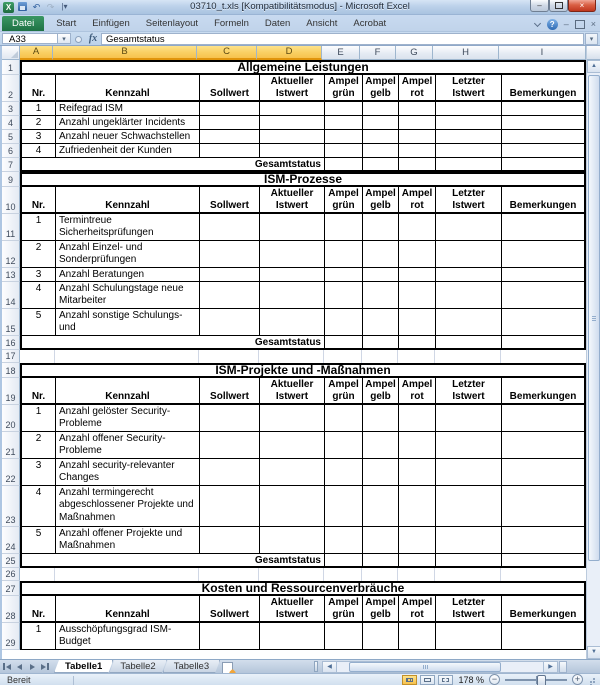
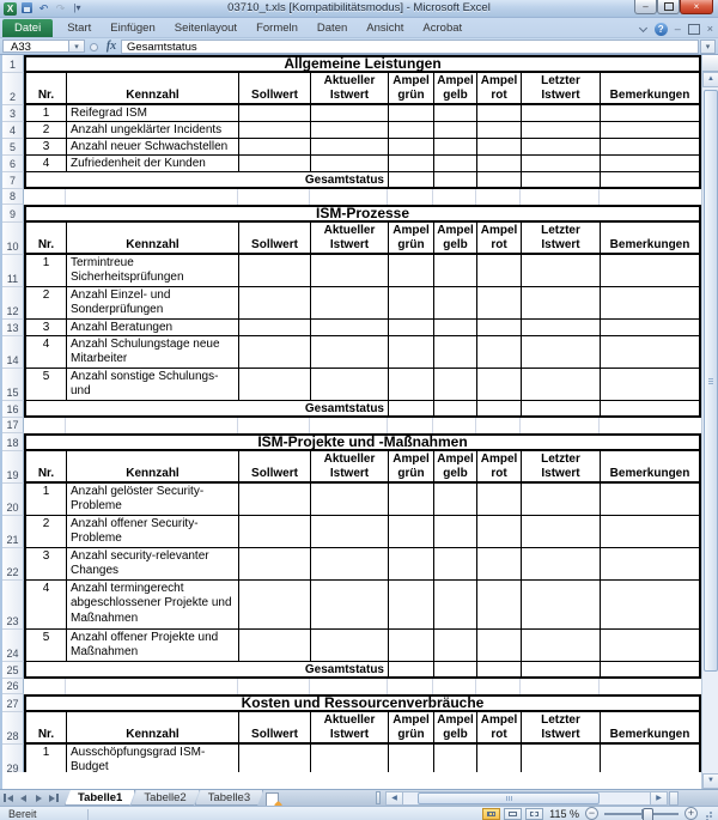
  X
  ↶
  ↷
  |▾
  03710_t.xls [Kompatibilitätsmodus] - Microsoft Excel
  –
  ×
  Datei
  Start
  Einfügen
  Seitenlayout
  Formeln
  Daten
  Ansicht
  Acrobat
  ?
  –
  ×
  A33
  fx
  Gesamtstatus
- A
- B
- C
- D
- E
- F
- G
- H
- I
  1
  Allgemeine Leistungen
  2
  Nr.
  Kennzahl
  Sollwert
  Aktueller
  Istwert
  Ampel
  grün
  Ampel
  gelb
  Ampel
  rot
  Letzter
  Istwert
  Bemerkungen
  3
  1
  Reifegrad ISM
  4
  2
  Anzahl ungeklärter Incidents
  5
  3
  Anzahl neuer Schwachstellen
  6
  4
  Zufriedenheit der Kunden
  7
  Gesamtstatus
+ 8
  9
  ISM-Prozesse
  10
  Nr.
  Kennzahl
  Sollwert
  Aktueller
  Istwert
  Ampel
  grün
  Ampel
  gelb
  Ampel
  rot
  Letzter
  Istwert
  Bemerkungen
  11
  1
  Termintreue
  Sicherheitsprüfungen
  12
  2
  Anzahl Einzel- und
  Sonderprüfungen
  13
  3
  Anzahl Beratungen
  14
  4
  Anzahl Schulungstage neue
  Mitarbeiter
  15
  5
  Anzahl sonstige Schulungs- und
  16
  Gesamtstatus
  17
  18
  ISM-Projekte und -Maßnahmen
  19
  Nr.
  Kennzahl
  Sollwert
  Aktueller
  Istwert
  Ampel
  grün
  Ampel
  gelb
  Ampel
  rot
  Letzter
  Istwert
  Bemerkungen
  20
  1
  Anzahl gelöster Security-
  Probleme
  21
  2
  Anzahl offener Security-
  Probleme
  22
  3
  Anzahl security-relevanter
  Changes
  23
  4
  Anzahl termingerecht
  abgeschlossener Projekte und
  Maßnahmen
  24
  5
  Anzahl offener Projekte und
  Maßnahmen
  25
  Gesamtstatus
  26
  27
  Kosten und Ressourcenverbräuche
  28
  Nr.
  Kennzahl
  Sollwert
  Aktueller
  Istwert
  Ampel
  grün
  Ampel
  gelb
  Ampel
  rot
  Letzter
  Istwert
  Bemerkungen
  29
  1
  Ausschöpfungsgrad ISM-Budget
  Tabelle1
  Tabelle2
  Tabelle3
  Bereit
- 178 %
+ 115 %
  −
  +
